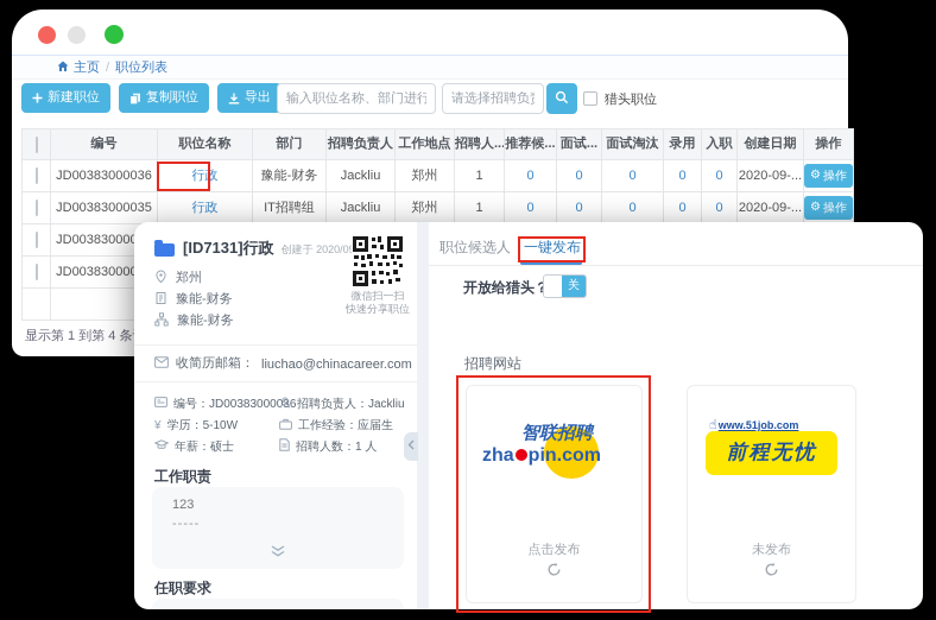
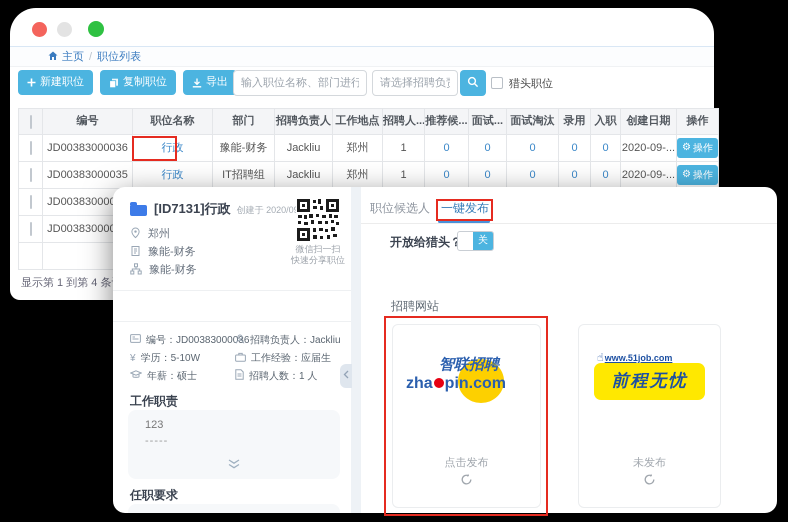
  主页 / 职位列表
  新建职位
  复制职位
  导出
  请选择招聘负
  猎头职位
  	编号	职位名称	部门	招聘负责人	工作地点	招聘人...	推荐候...	面试...	面试淘汰	录用	入职	创建日期	操作
  	JD00383000036	行政	豫能-财务	Jackliu	郑州	1	0	0	0	0	0	2020-09-...	⚙ 操作
  	JD00383000035	行政	IT招聘组	Jackliu	郑州	1	0	0	0	0	0	2020-09-...	⚙ 操作
  	JD00383000
  	JD00383000
  显示第 1 到第 4 条
  [ID7131]行政 创建于 2020/0
  微信扫一扫
  快速分享职位
  郑州
  豫能-财务
  豫能-财务
- 收简历邮箱：
- liuchao@chinacareer.com
  编号：JD00383000036
  招聘负责人：Jackliu
  ¥
  学历：5-10W
  工作经验：应届生
  年薪：硕士
  招聘人数：1 人
  工作职责
  123
  -----
  任职要求
  职位候选人
  一键发布
  开放给猎头？
  关
  招聘网站
  智联招聘
  zha pin.com
  点击发布
  ☝www.51job.com
  前程无忧
  未发布
